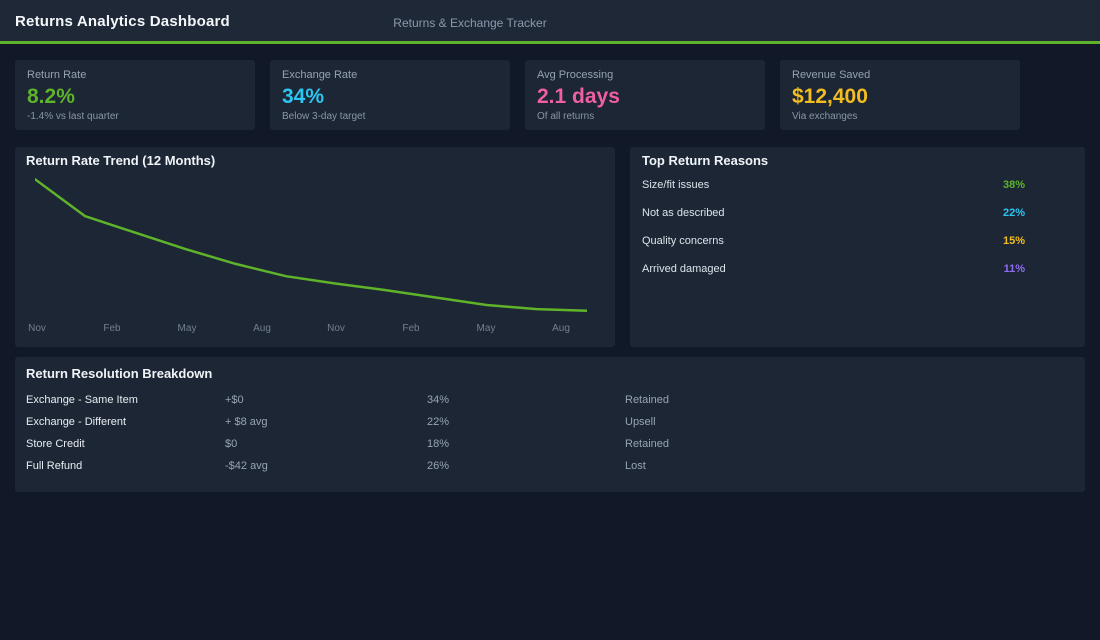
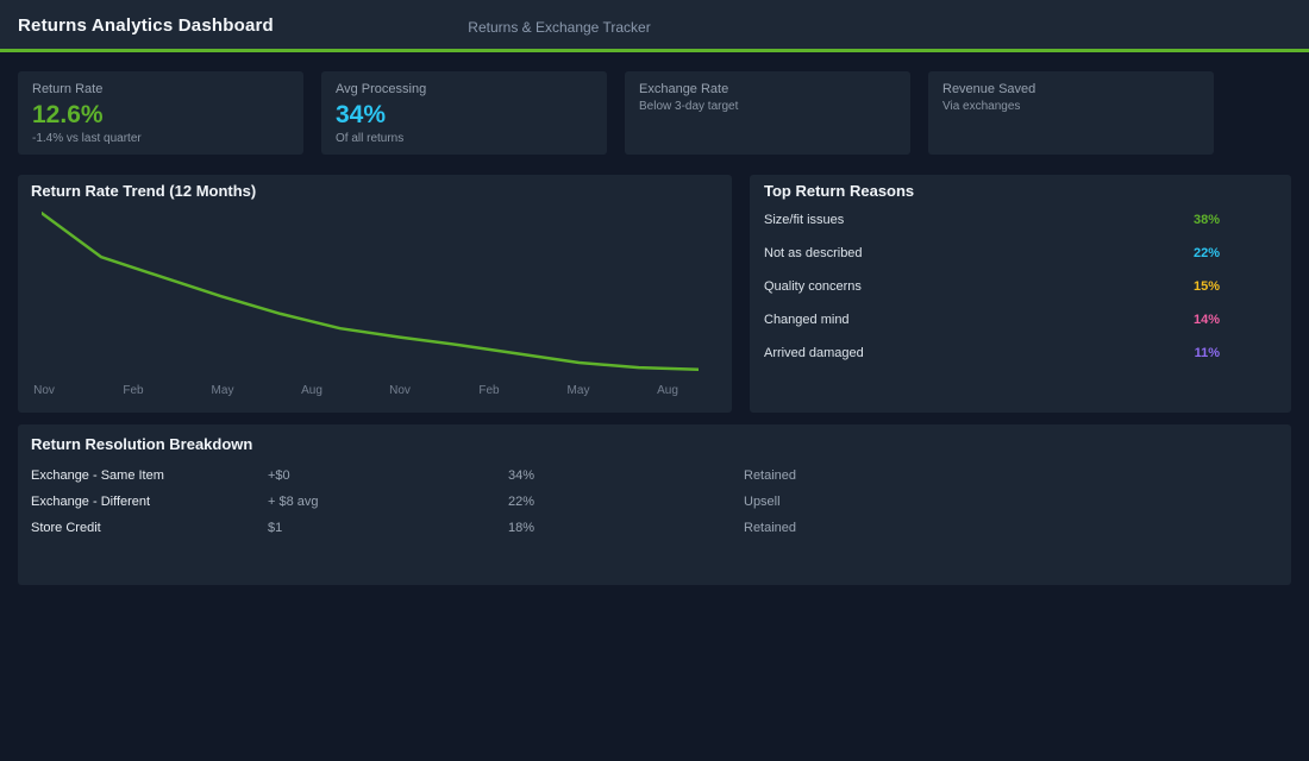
  Returns Analytics Dashboard
  Returns & Exchange Tracker
  Return Rate
- 8.2%
+ 12.6%
  -1.4% vs last quarter
- Exchange Rate
+ Avg Processing
  34%
- Below 3-day target
+ Of all returns
- Avg Processing
+ Exchange Rate
- 2.1 days
- Of all returns
+ Below 3-day target
  Revenue Saved
- $12,400
  Via exchanges
  Return Rate Trend (12 Months)
  Nov
  Feb
  May
  Aug
  Nov
  Feb
  May
  Aug
  Top Return Reasons
  Size/fit issues
  38%
  Not as described
  22%
  Quality concerns
  15%
+ Changed mind
+ 14%
  Arrived damaged
  11%
  Return Resolution Breakdown
  Exchange - Same Item
  +$0
  34%
  Retained
  Exchange - Different
  + $8 avg
  22%
  Upsell
  Store Credit
- $0
+ $1
  18%
  Retained
- Full Refund
- -$42 avg
- 26%
- Lost
